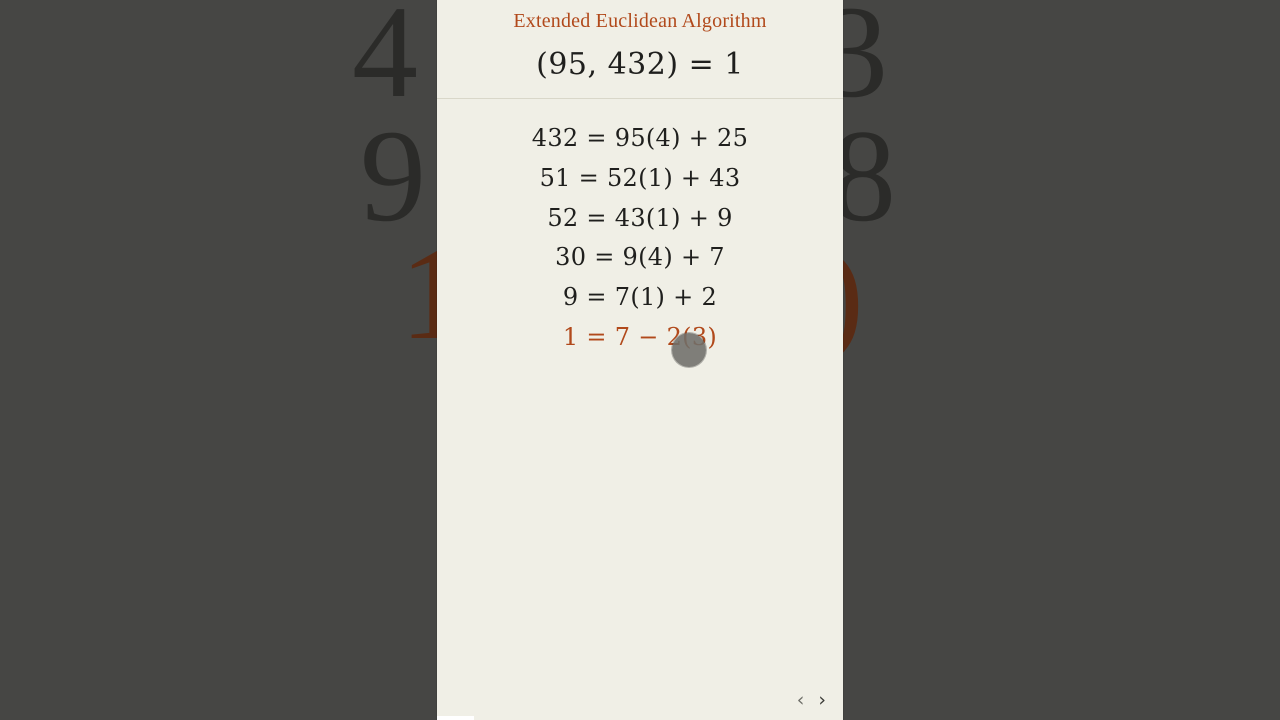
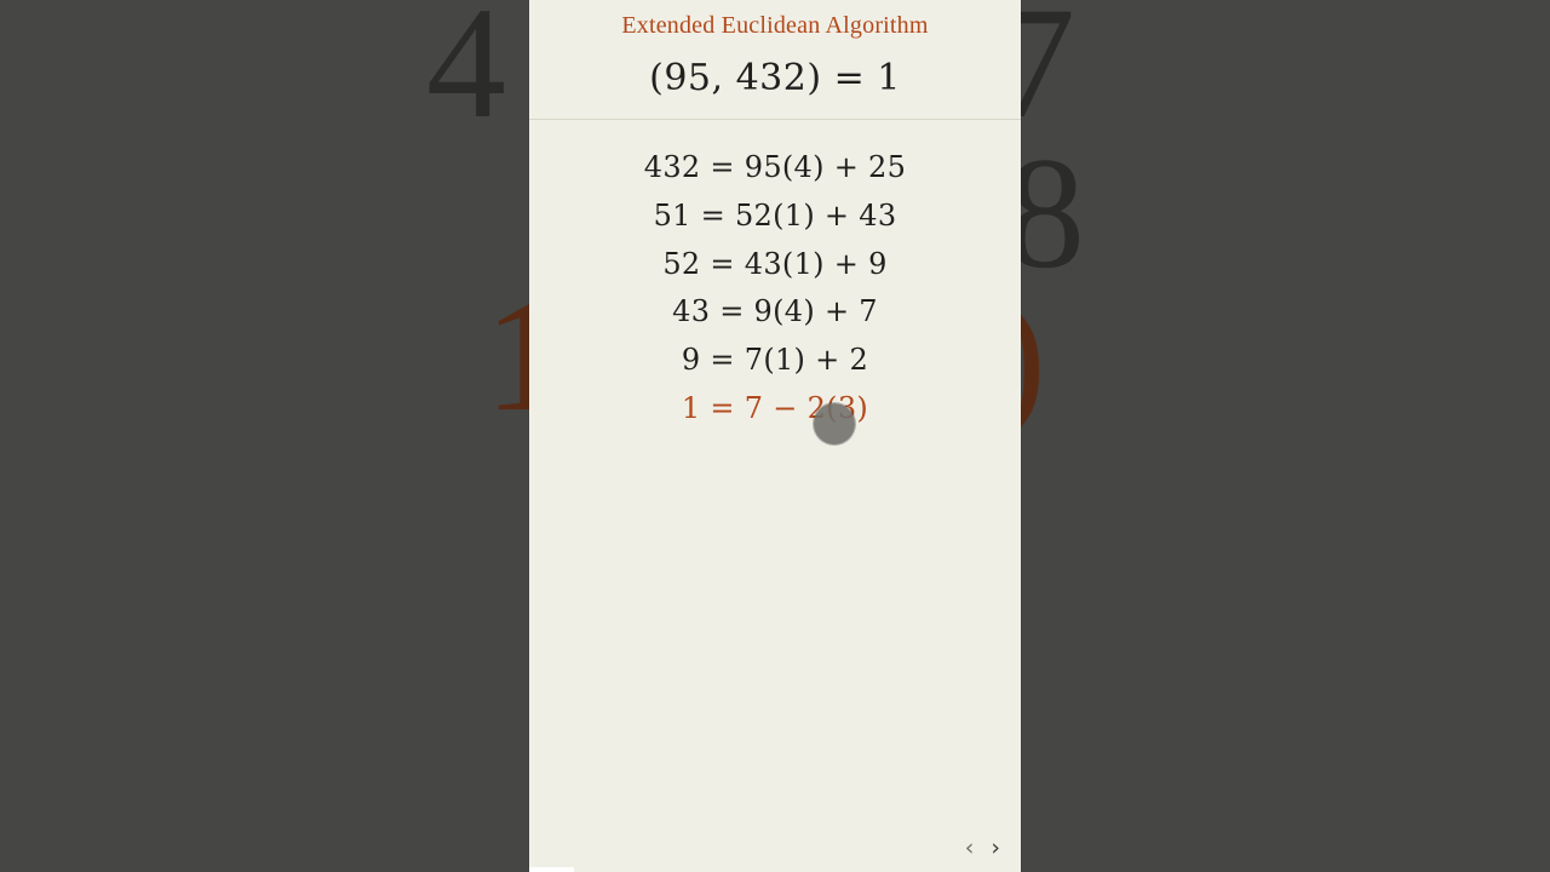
  4
- 3
+ 7
- 9
  8
  1
  Extended Euclidean Algorithm
  (95, 432) = 1
  432 = 95(4) + 25
  51 = 52(1) + 43
  52 = 43(1) + 9
- 30 = 9(4) + 7
+ 43 = 9(4) + 7
  9 = 7(1) + 2
  1 = 7 − 2(3)
  ‹
  ›
